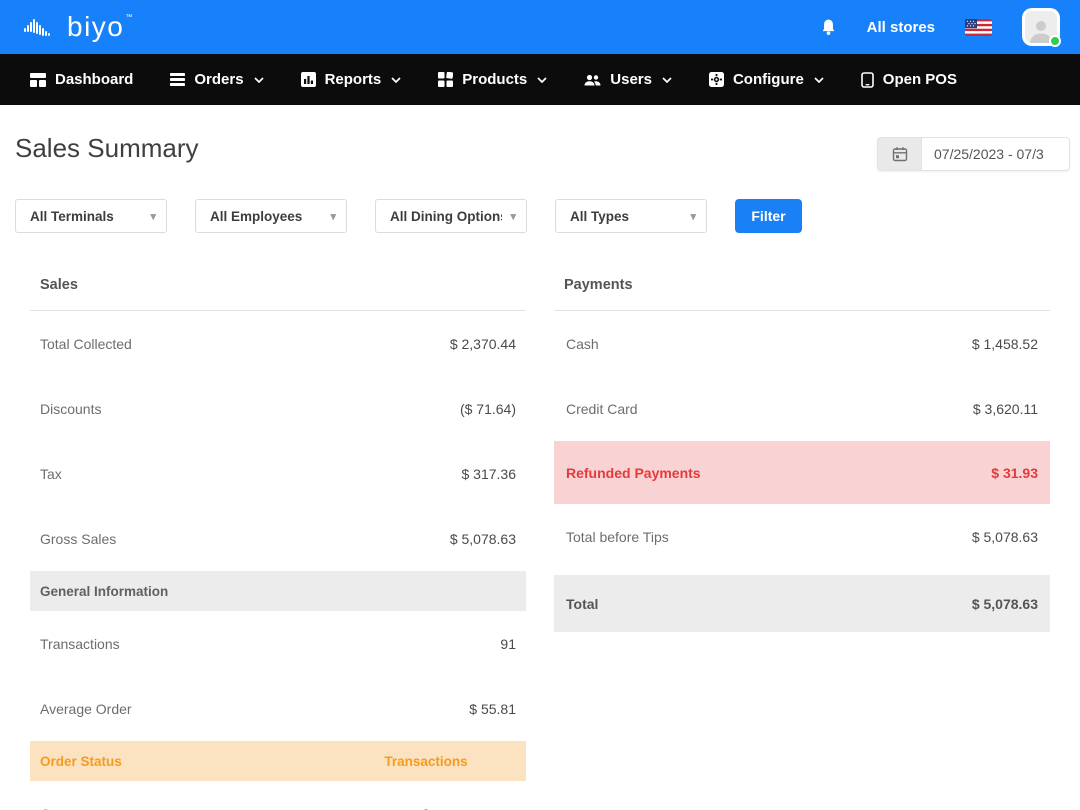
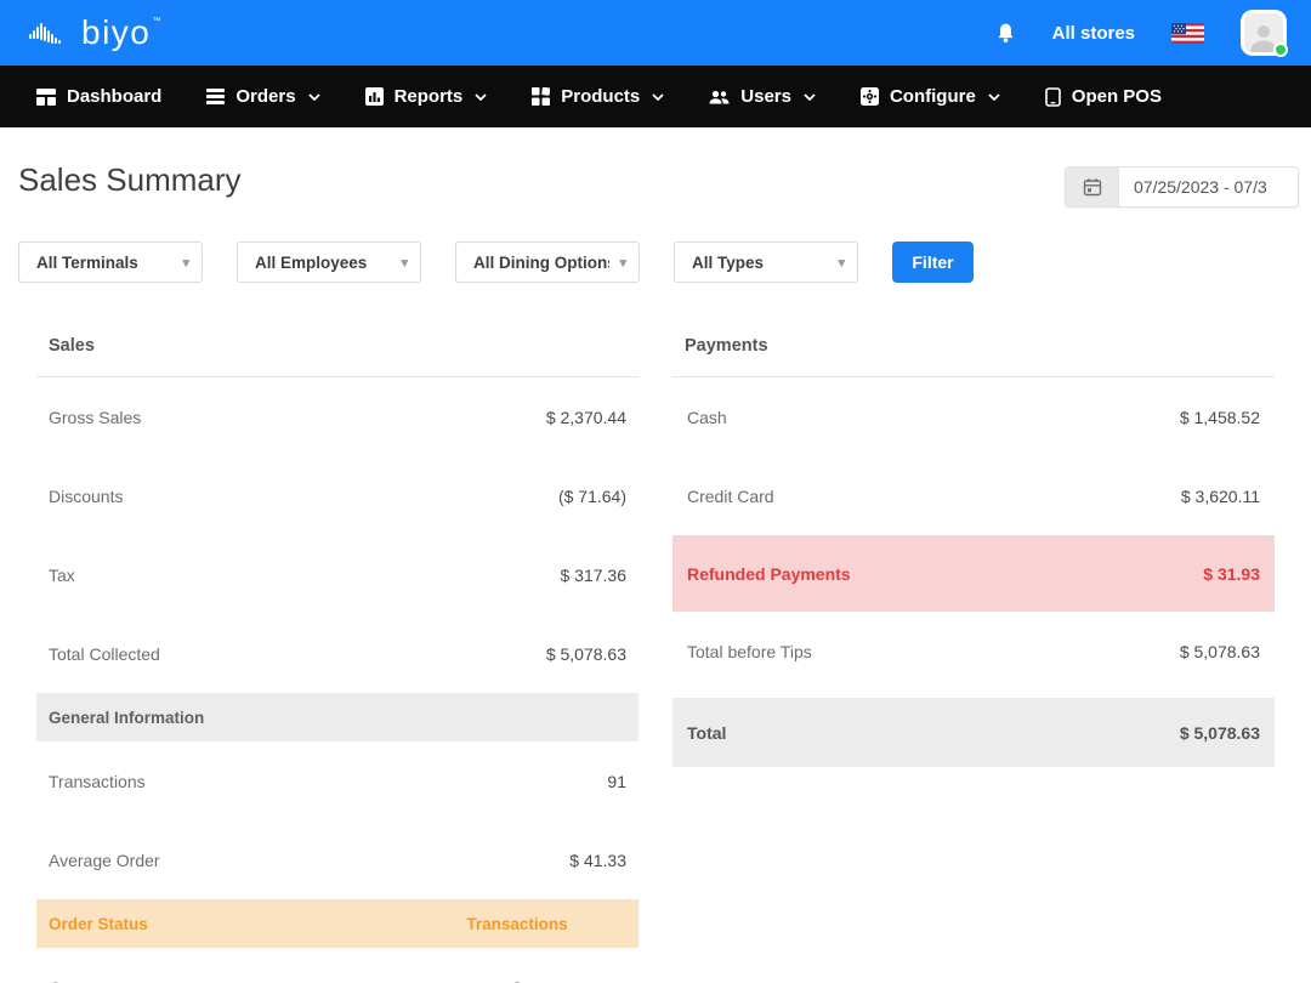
  biyo
  All stores
  Dashboard
  Orders
  Reports
  Products
  Users
  Configure
  Open POS
  Sales Summary
  07/25/2023 - 07/3
  All Terminals
  ▾
  All Employees
  ▾
  All Dining Option
  ▾
  All Types
  ▾
  Filter
  Sales
- Total Collected
+ Gross Sales
  $ 2,370.44
  Discounts
  ($ 71.64)
  Tax
  $ 317.36
- Gross Sales
+ Total Collected
  $ 5,078.63
  General Information
  Transactions
  91
  Average Order
- $ 55.81
+ $ 41.33
  Order Status
  Transactions
  Payments
  Cash
  $ 1,458.52
  Credit Card
  $ 3,620.11
  Refunded Payments
  $ 31.93
  Total before Tips
  $ 5,078.63
  Total
  $ 5,078.63
